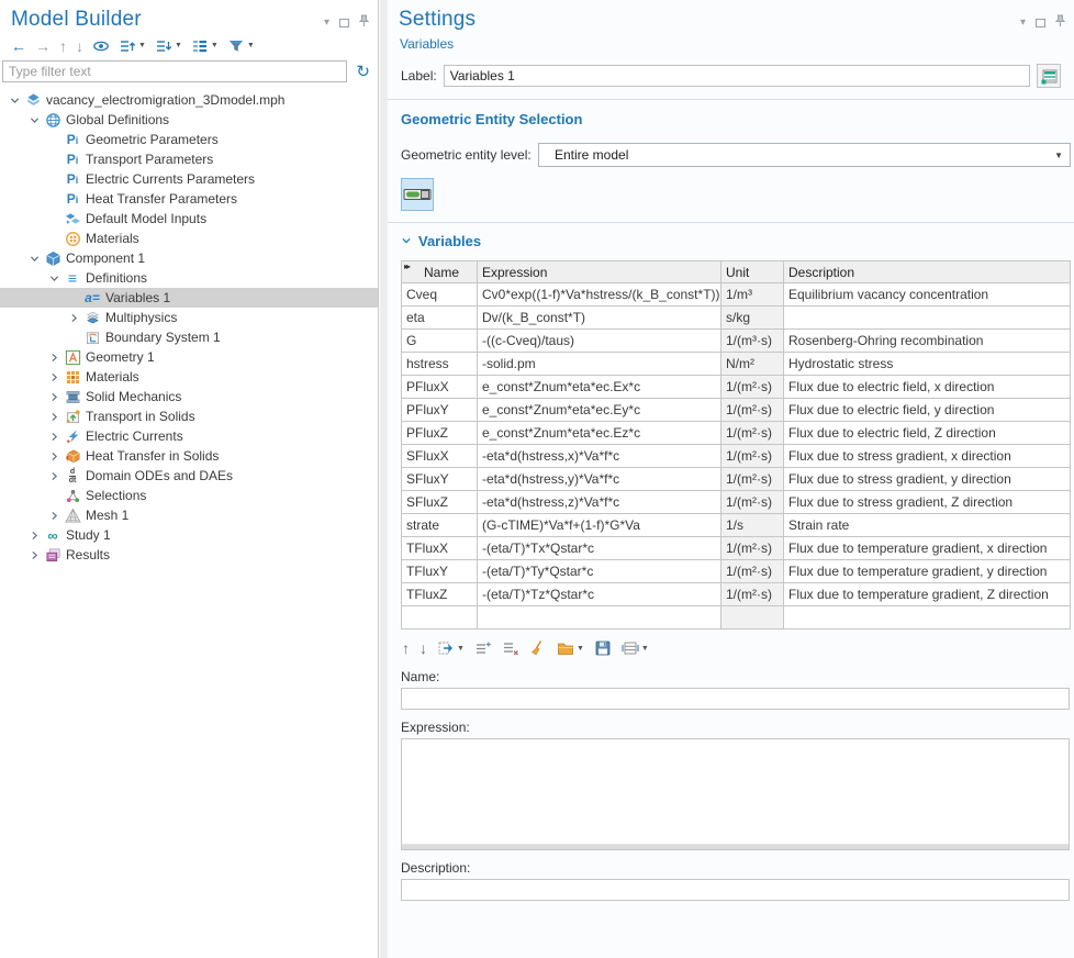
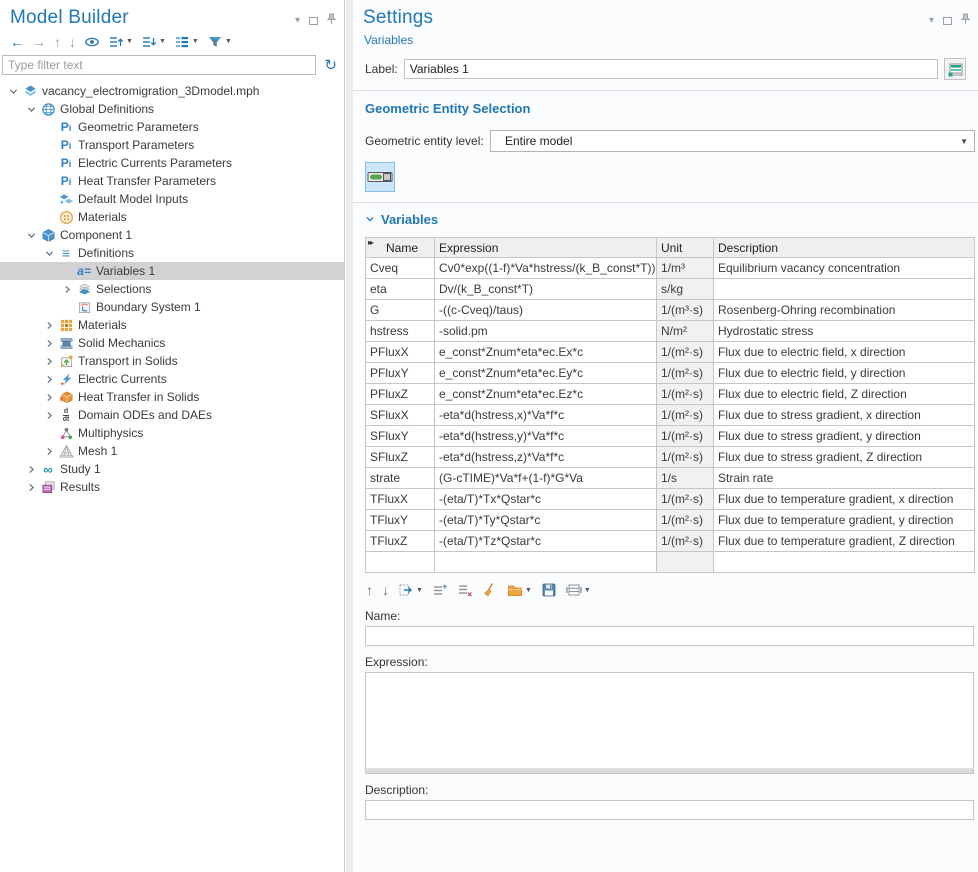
  Model Builder
  ▾
  ←
  →
  ↑
  ↓
  Type filter text
  ↻
  vacancy_electromigration_3Dmodel.mph
  Global Definitions
  Pi
  Geometric Parameters
  Pi
  Transport Parameters
  Pi
  Electric Currents Parameters
  Pi
  Heat Transfer Parameters
  Default Model Inputs
  Materials
  Component 1
  ≡
  Definitions
  a=
  Variables 1
- Multiphysics
+ Selections
  Boundary System 1
- Geometry 1
  Materials
  Solid Mechanics
  Transport in Solids
  Electric Currents
  Heat Transfer in Solids
  Domain ODEs and DAEs
- Selections
+ Multiphysics
  Mesh 1
  ∞
  Study 1
  Results
  Settings
  Variables
  ▾
  Label:
  Variables 1
  Geometric Entity Selection
  Geometric entity level:
  Entire model
  ▼
  Variables
  ▸▸Name	Expression	Unit	Description
  Cveq	Cv0*exp((1-f)*Va*hstress/(k_B_const*T))	1/m³	Equilibrium vacancy concentration
  eta	Dv/(k_B_const*T)	s/kg
  G	-((c-Cveq)/taus)	1/(m³·s)	Rosenberg-Ohring recombination
  hstress	-solid.pm	N/m²	Hydrostatic stress
  PFluxX	e_const*Znum*eta*ec.Ex*c	1/(m²·s)	Flux due to electric field, x direction
  PFluxY	e_const*Znum*eta*ec.Ey*c	1/(m²·s)	Flux due to electric field, y direction
  PFluxZ	e_const*Znum*eta*ec.Ez*c	1/(m²·s)	Flux due to electric field, Z direction
  SFluxX	-eta*d(hstress,x)*Va*f*c	1/(m²·s)	Flux due to stress gradient, x direction
  SFluxY	-eta*d(hstress,y)*Va*f*c	1/(m²·s)	Flux due to stress gradient, y direction
  SFluxZ	-eta*d(hstress,z)*Va*f*c	1/(m²·s)	Flux due to stress gradient, Z direction
  strate	(G-cTIME)*Va*f+(1-f)*G*Va	1/s	Strain rate
  TFluxX	-(eta/T)*Tx*Qstar*c	1/(m²·s)	Flux due to temperature gradient, x direction
  TFluxY	-(eta/T)*Ty*Qstar*c	1/(m²·s)	Flux due to temperature gradient, y direction
  TFluxZ	-(eta/T)*Tz*Qstar*c	1/(m²·s)	Flux due to temperature gradient, Z direction
  ↑
  ↓
  Name:
  Expression:
  Description:
